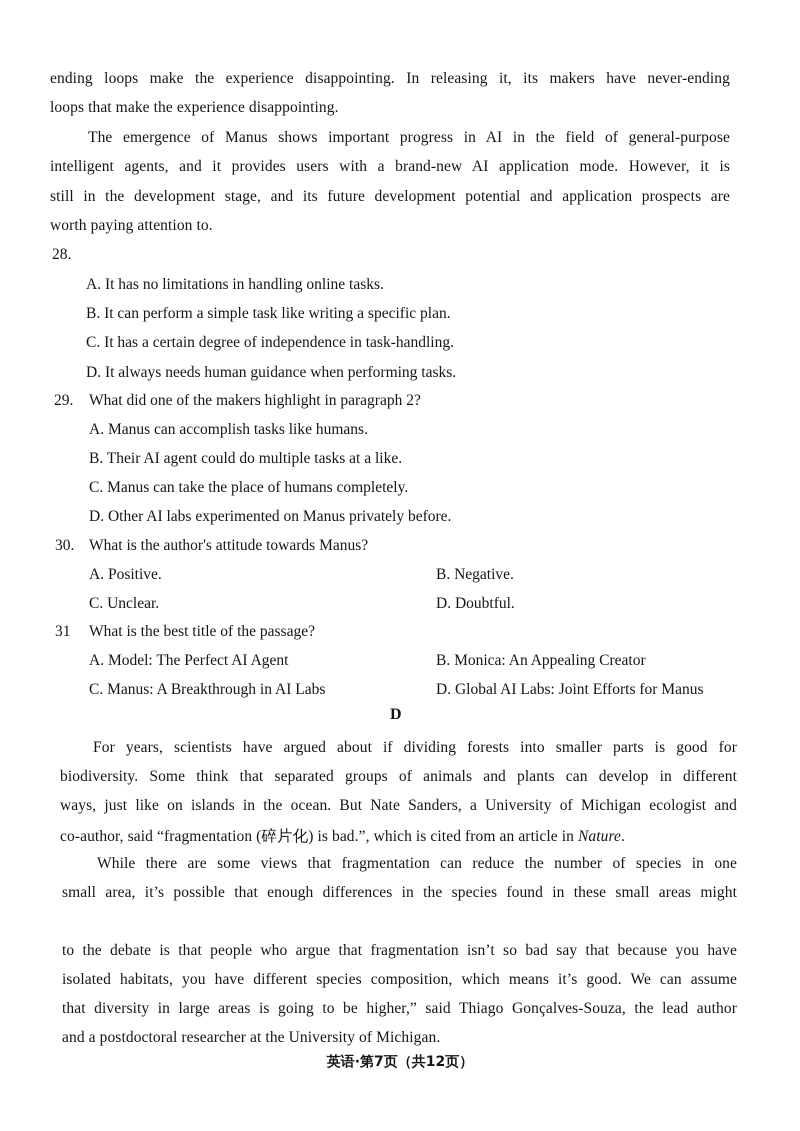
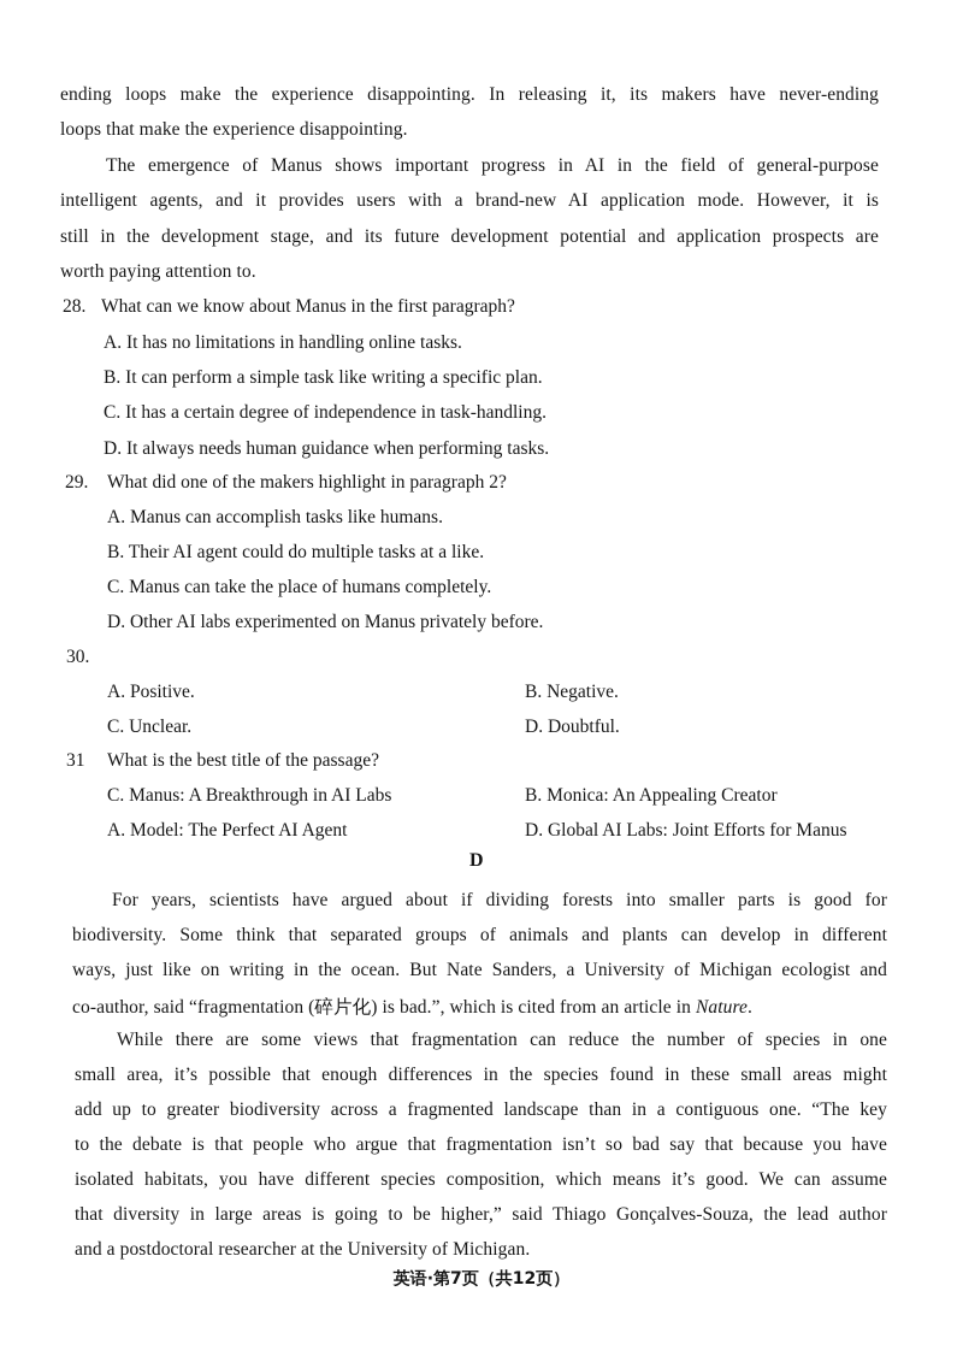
  ending loops make the experience disappointing. In releasing it, its makers have never-ending
  loops that make the experience disappointing.
  The emergence of Manus shows important progress in AI in the field of general-purpose
  intelligent agents, and it provides users with a brand-new AI application mode. However, it is
  still in the development stage, and its future development potential and application prospects are
  worth paying attention to.
  28.
+ What can we know about Manus in the first paragraph?
  A. It has no limitations in handling online tasks.
  B. It can perform a simple task like writing a specific plan.
  C. It has a certain degree of independence in task-handling.
  D. It always needs human guidance when performing tasks.
  29.
  What did one of the makers highlight in paragraph 2?
  A. Manus can accomplish tasks like humans.
  B. Their AI agent could do multiple tasks at a like.
  C. Manus can take the place of humans completely.
  D. Other AI labs experimented on Manus privately before.
  30.
- What is the author's attitude towards Manus?
  A. Positive.
  B. Negative.
  C. Unclear.
  D. Doubtful.
  31
  What is the best title of the passage?
- A. Model: The Perfect AI Agent
+ C. Manus: A Breakthrough in AI Labs
  B. Monica: An Appealing Creator
- C. Manus: A Breakthrough in AI Labs
+ A. Model: The Perfect AI Agent
  D. Global AI Labs: Joint Efforts for Manus
  D
  For years, scientists have argued about if dividing forests into smaller parts is good for
  biodiversity. Some think that separated groups of animals and plants can develop in different
- ways, just like on islands in the ocean. But Nate Sanders, a University of Michigan ecologist and
+ ways, just like on writing in the ocean. But Nate Sanders, a University of Michigan ecologist and
  co-author, said “fragmentation (碎片化) is bad.”, which is cited from an article in Nature.
  While there are some views that fragmentation can reduce the number of species in one
  small area, it’s possible that enough differences in the species found in these small areas might
+ add up to greater biodiversity across a fragmented landscape than in a contiguous one. “The key
  to the debate is that people who argue that fragmentation isn’t so bad say that because you have
  isolated habitats, you have different species composition, which means it’s good. We can assume
  that diversity in large areas is going to be higher,” said Thiago Gonçalves-Souza, the lead author
  and a postdoctoral researcher at the University of Michigan.
  英语·第7页（共12页）
